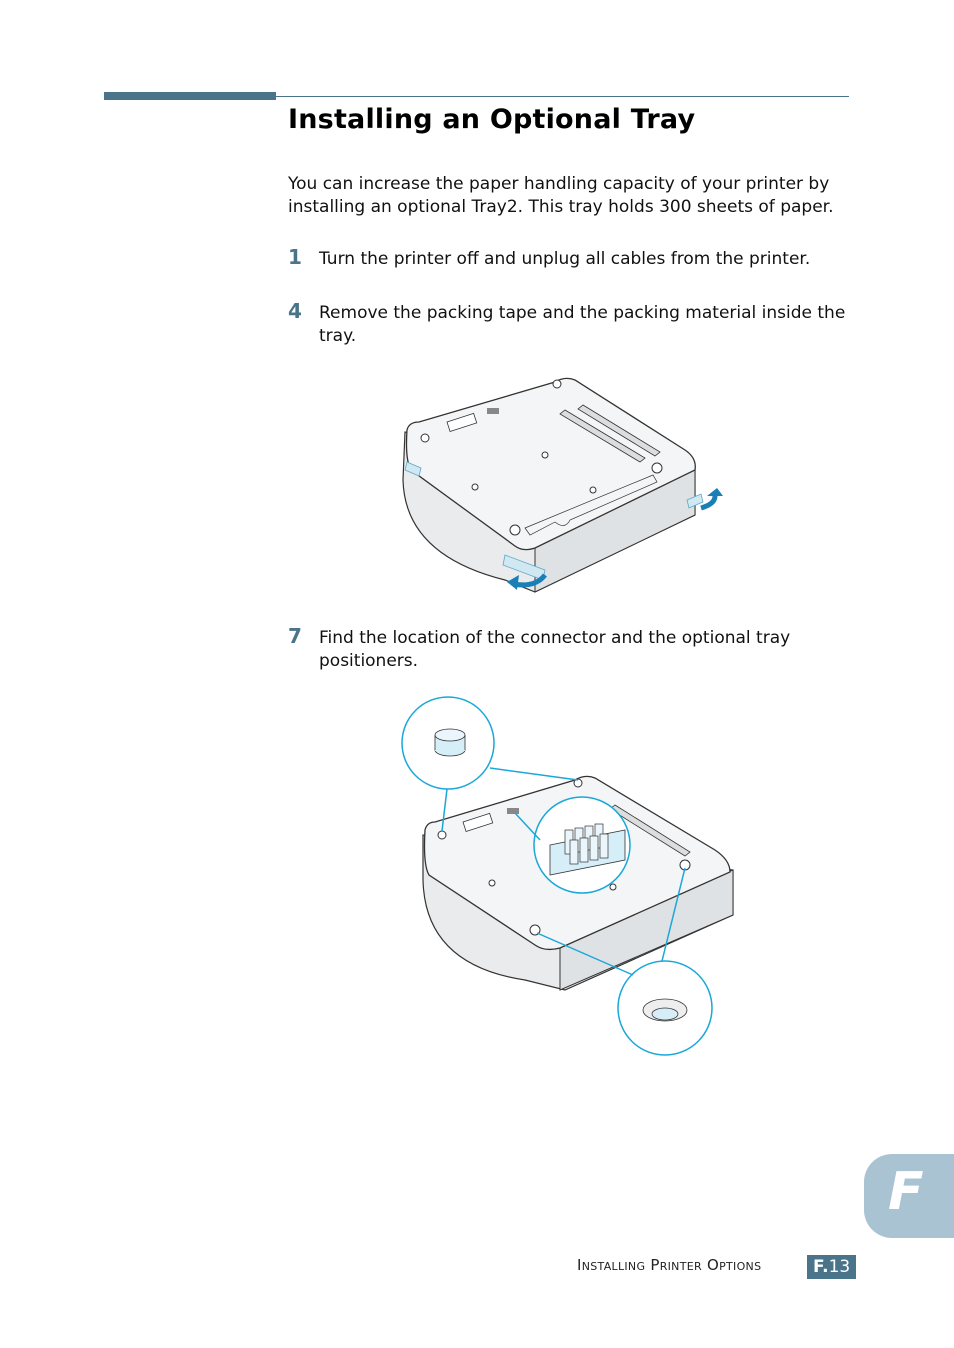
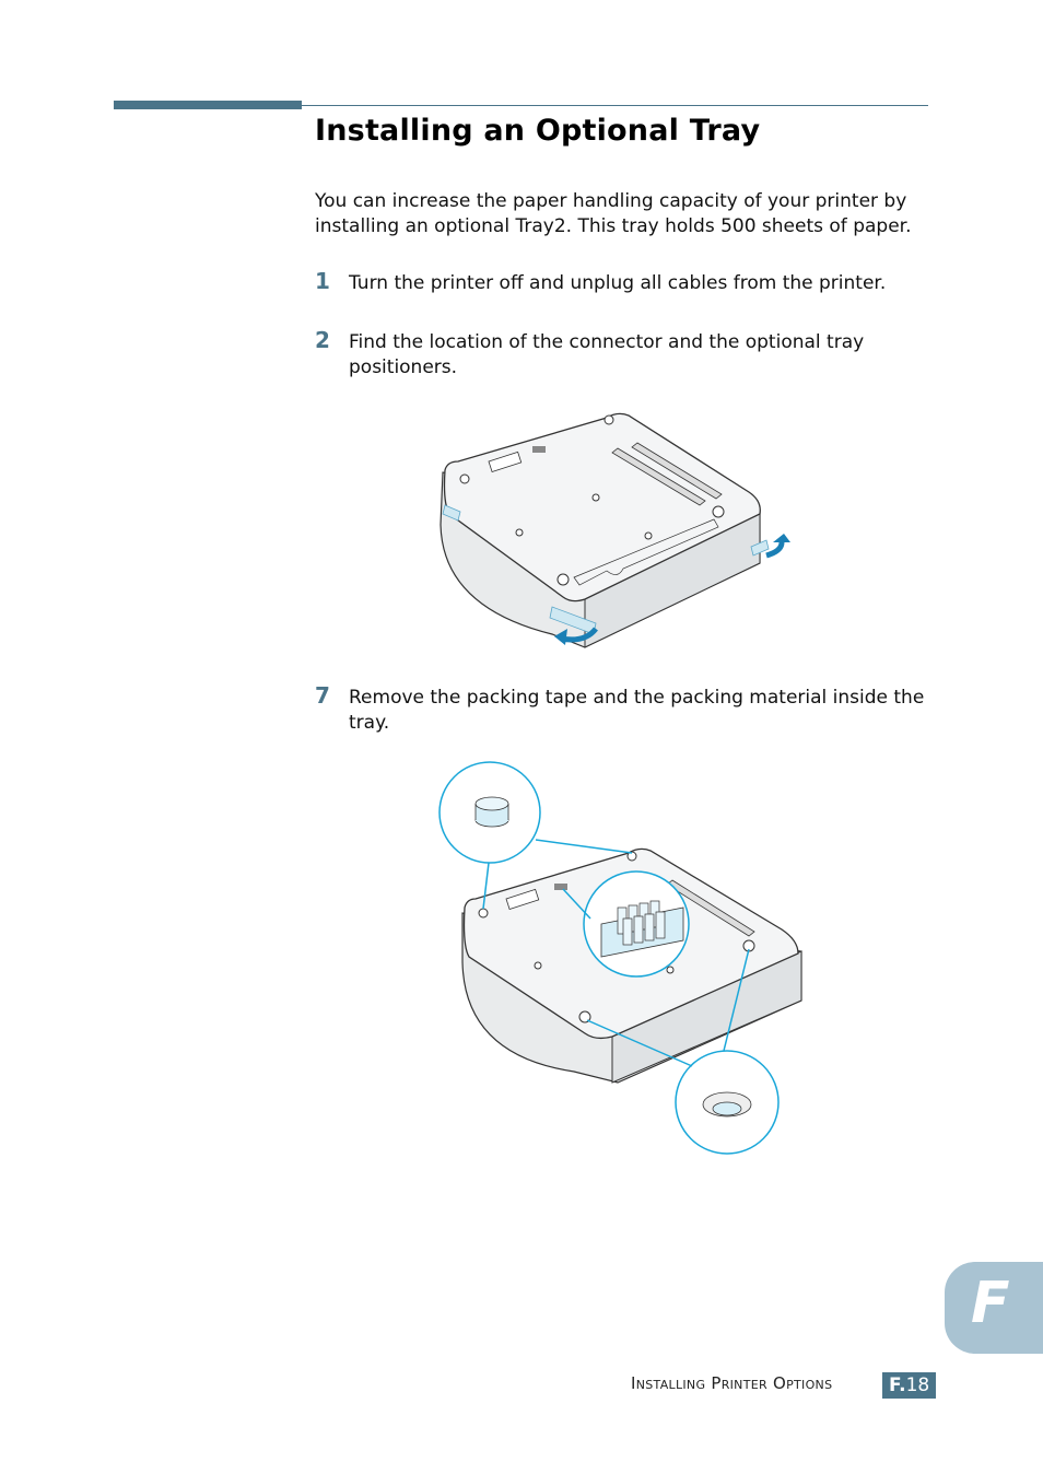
  Installing an Optional Tray
- You can increase the paper handling capacity of your printer by installing an optional Tray2. This tray holds 300 sheets of paper.
+ You can increase the paper handling capacity of your printer by installing an optional Tray2. This tray holds 500 sheets of paper.
  1
  Turn the printer off and unplug all cables from the printer.
- 4
+ 2
- Remove the packing tape and the packing material inside the tray.
+ Find the location of the connector and the optional tray positioners.
  7
- Find the location of the connector and the optional tray positioners.
+ Remove the packing tape and the packing material inside the tray.
  F
  Installing Printer Options
- F.13
+ F.18
